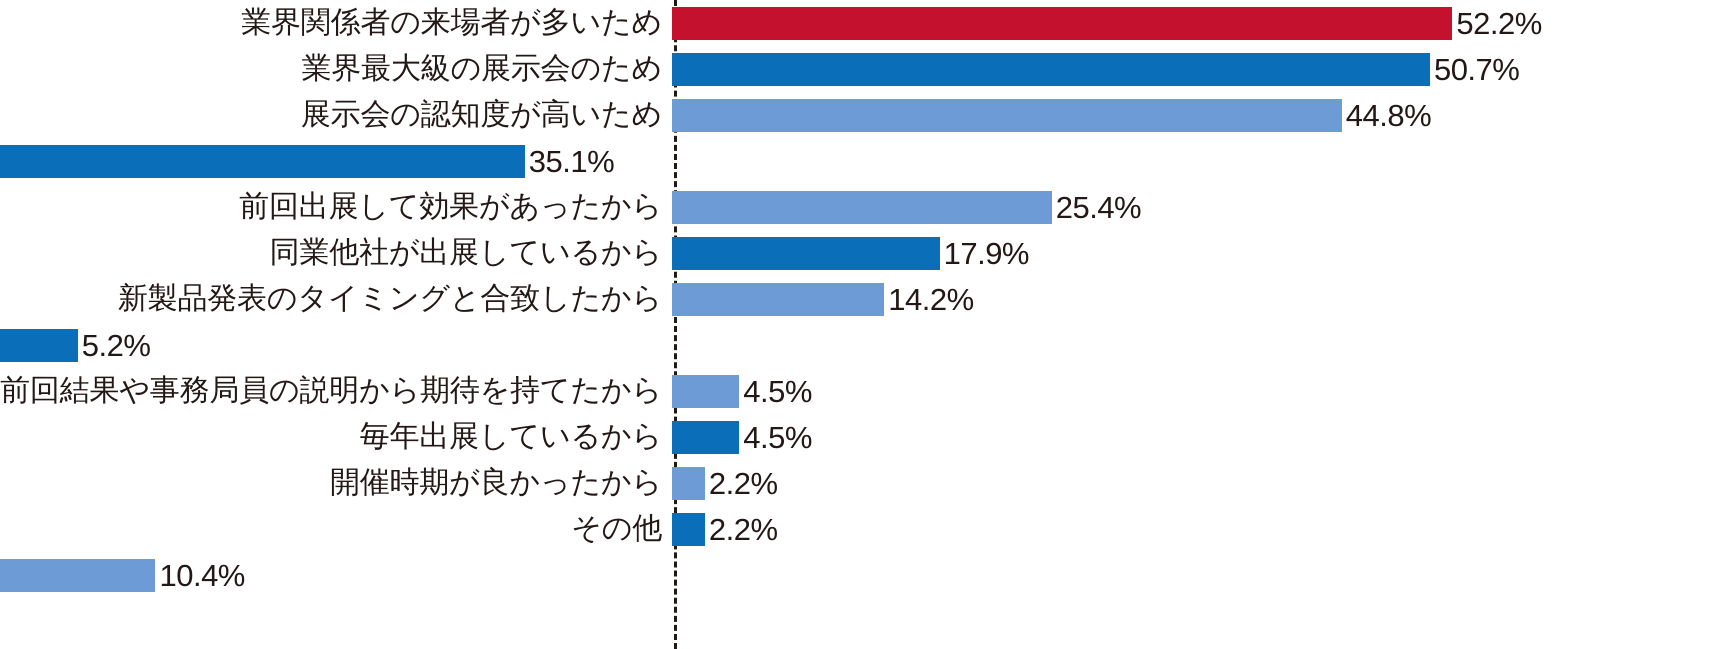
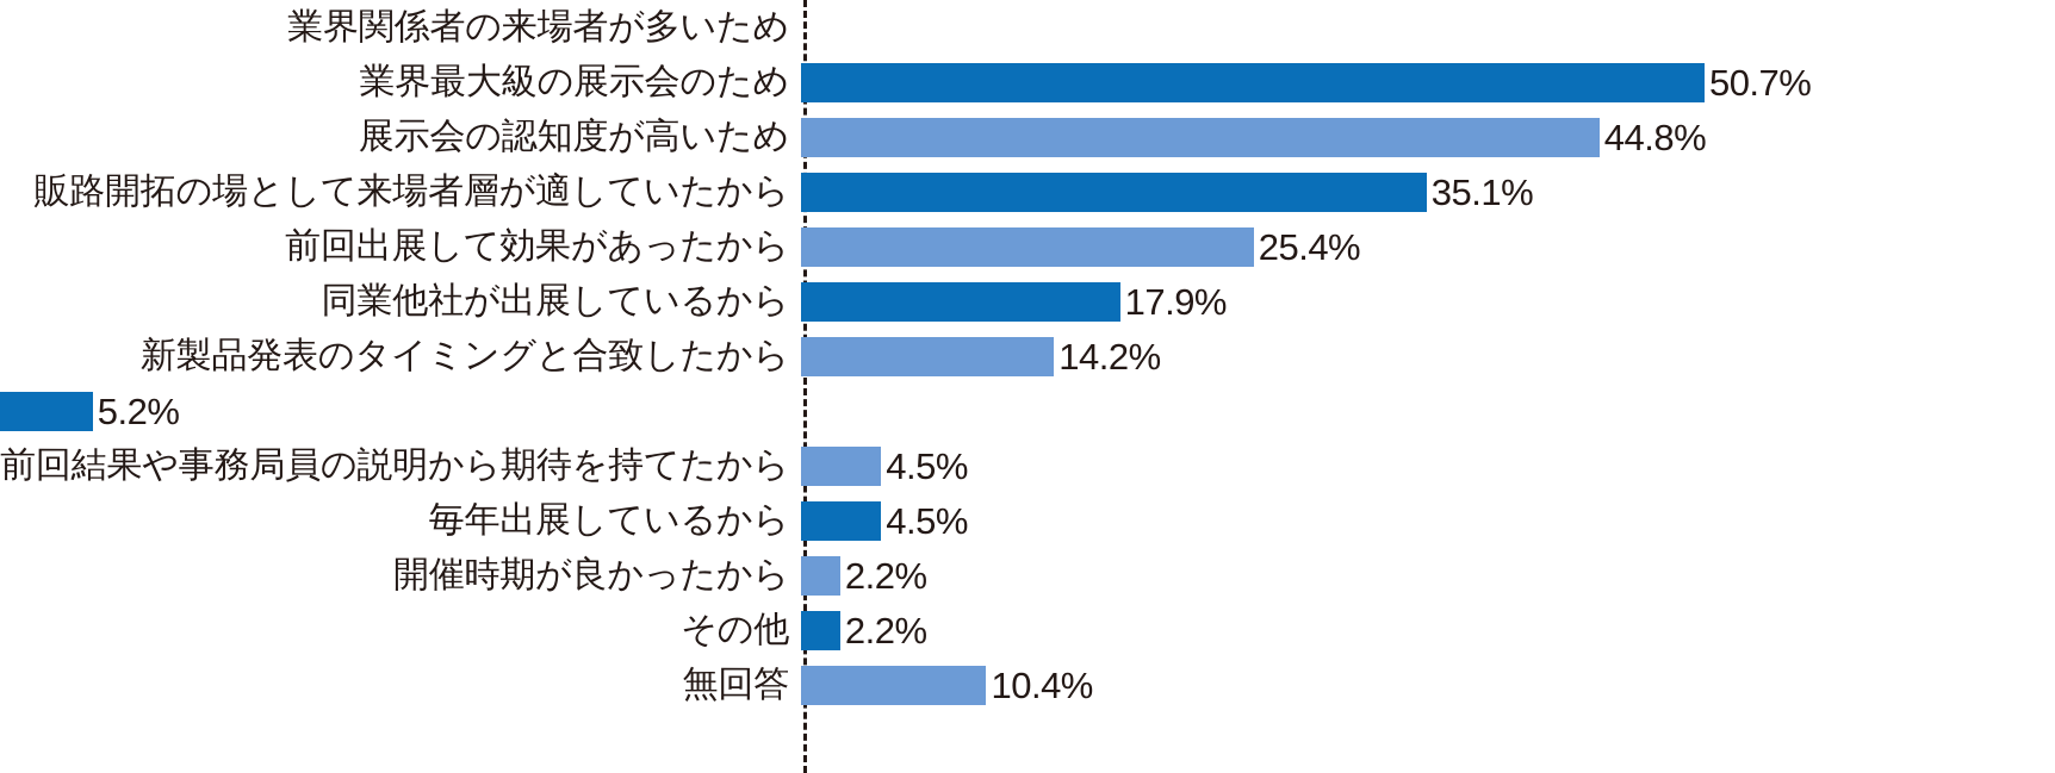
  業界関係者の来場者が多いため
- 52.2%
  業界最大級の展示会のため
  50.7%
  展示会の認知度が高いため
  44.8%
+ 販路開拓の場として来場者層が適していたから
  35.1%
  前回出展して効果があったから
  25.4%
  同業他社が出展しているから
  17.9%
  新製品発表のタイミングと合致したから
  14.2%
  5.2%
  前回結果や事務局員の説明から期待を持てたから
  4.5%
  毎年出展しているから
  4.5%
  開催時期が良かったから
  2.2%
  その他
  2.2%
+ 無回答
  10.4%
